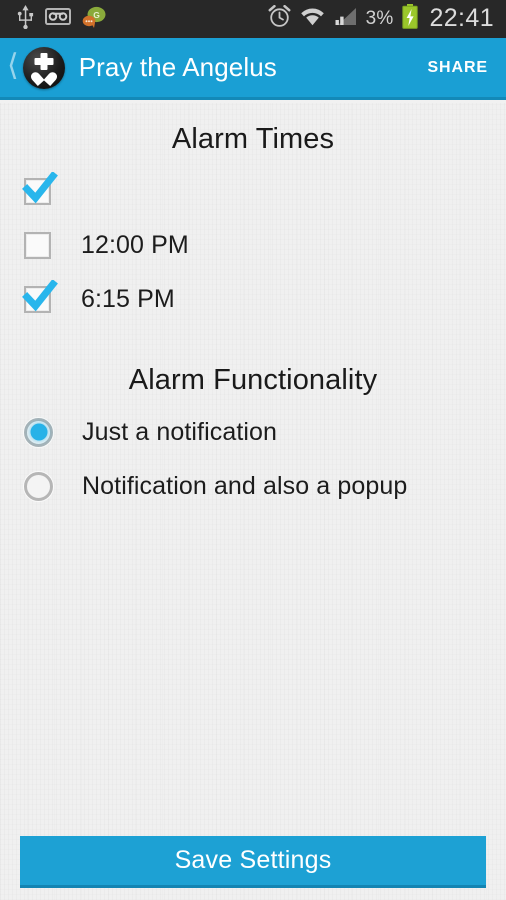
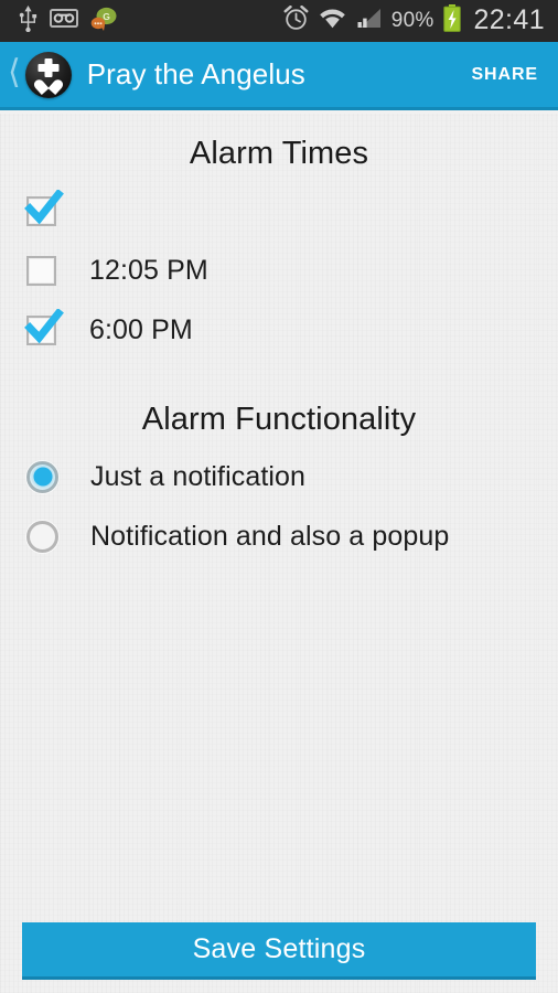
  G
- 3%
+ 90%
  22:41
  ⟨
  Pray the Angelus
  SHARE
  Alarm Times
- 12:00 PM
+ 12:05 PM
- 6:15 PM
+ 6:00 PM
  Alarm Functionality
  Just a notification
  Notification and also a popup
  Save Settings
